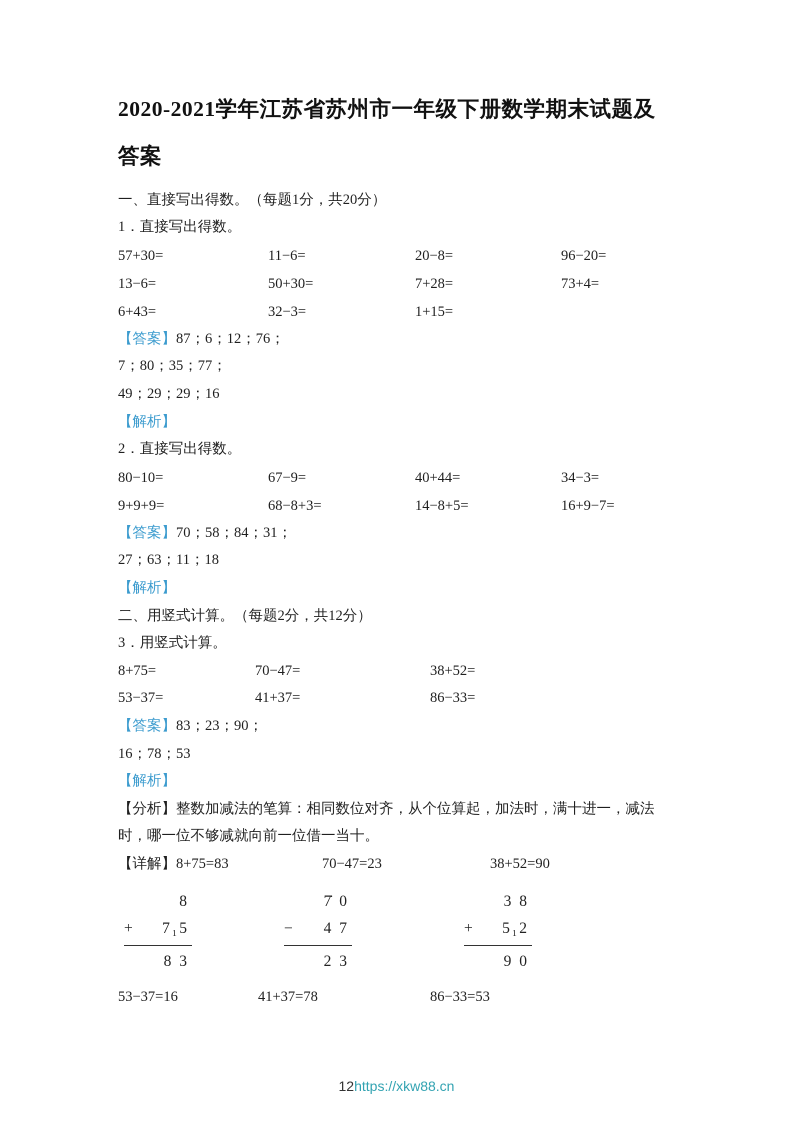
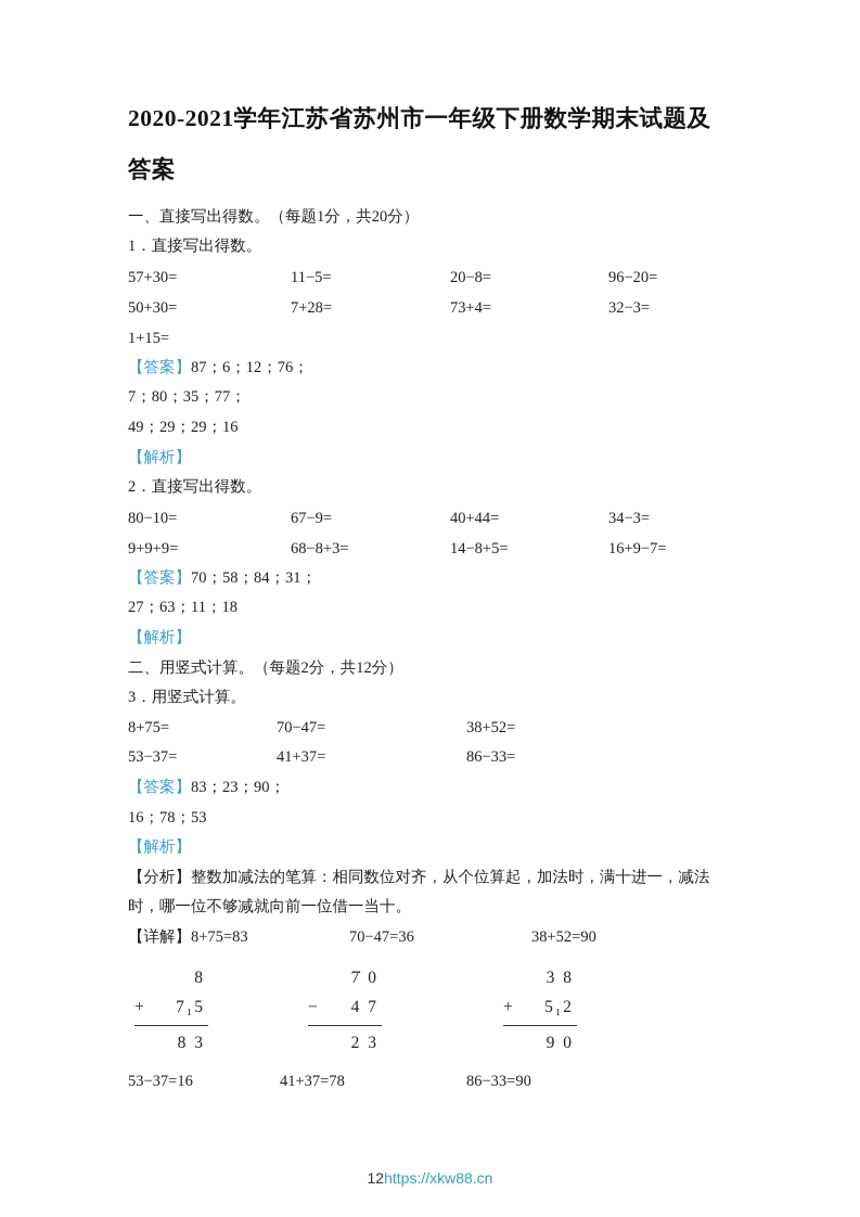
  2020-2021学年江苏省苏州市一年级下册数学期末试题及答案
  一、直接写出得数。（每题1分，共20分）
  1．直接写出得数。
  57+30=
- 11−6=
+ 11−5=
  20−8=
  96−20=
- 13−6=
  50+30=
  7+28=
  73+4=
- 6+43=
  32−3=
  1+15=
  【答案】87；6；12；76；
  7；80；35；77；
  49；29；29；16
  【解析】
  2．直接写出得数。
  80−10=
  67−9=
  40+44=
  34−3=
  9+9+9=
  68−8+3=
  14−8+5=
  16+9−7=
  【答案】70；58；84；31；
  27；63；11；18
  【解析】
  二、用竖式计算。（每题2分，共12分）
  3．用竖式计算。
  8+75=
  70−47=
  38+52=
  53−37=
  41+37=
  86−33=
  【答案】83；23；90；
  16；78；53
  【解析】
  【分析】整数加减法的笔算：相同数位对齐，从个位算起，加法时，满十进一，减法时，哪一位不够减就向前一位借一当十。
  【详解】8+75=83
- 70−47=23
+ 70−47=36
  38+52=90
  8
  +
  7₁5
  8 3
  7̇ 0
  −
  4 7
  2 3
  3 8
  +
  5₁2
  9 0
  53−37=16
  41+37=78
- 86−33=53
+ 86−33=90
  12https://xkw88.cn
